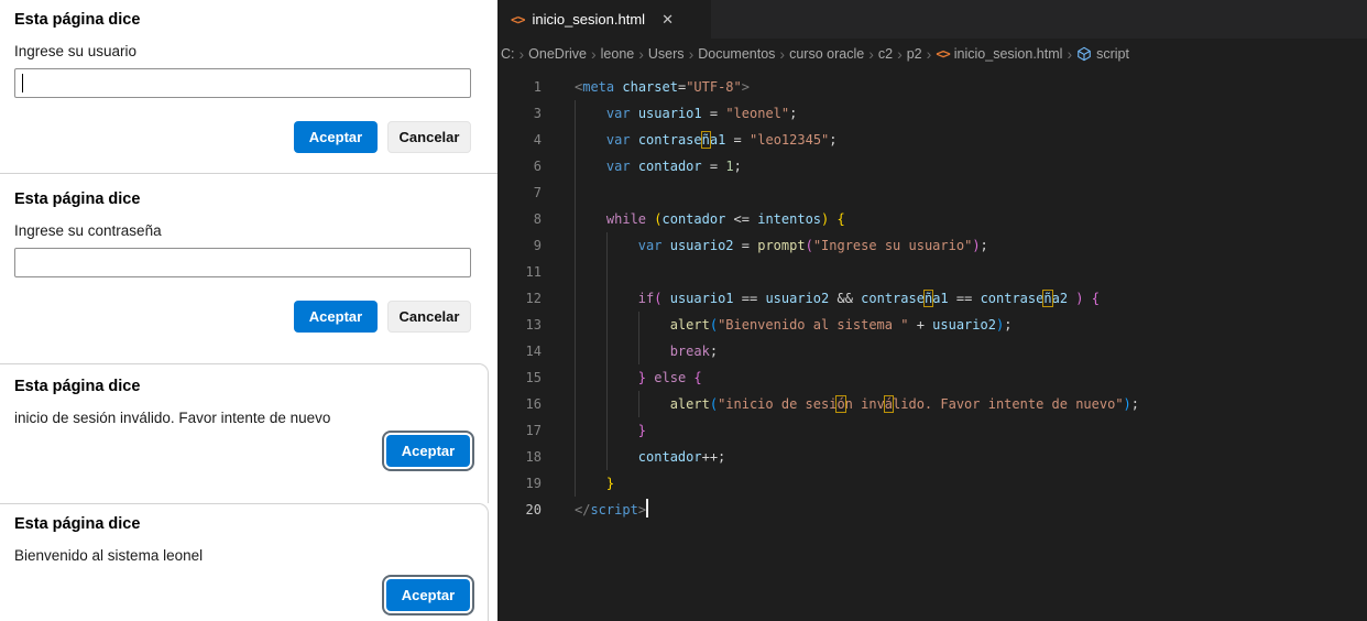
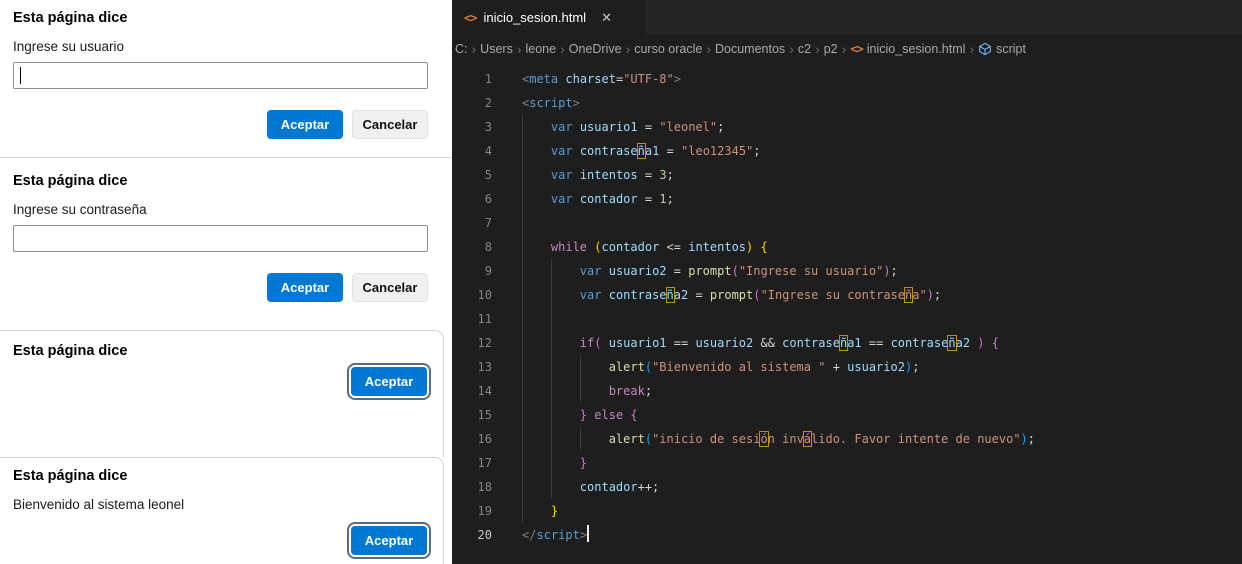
  Esta página dice
  Ingrese su usuario
  Aceptar
  Cancelar
  Esta página dice
  Ingrese su contraseña
  Aceptar
  Cancelar
  Esta página dice
- inicio de sesión inválido. Favor intente de nuevo
  Aceptar
  Esta página dice
  Bienvenido al sistema leonel
  Aceptar
  <>
  inicio_sesion.html
  ✕
  C:
  ›
- OneDrive
+ Users
  ›
  leone
  ›
- Users
+ OneDrive
  ›
- Documentos
+ curso oracle
  ›
- curso oracle
+ Documentos
  ›
  c2
  ›
  p2
  ›
  <>
  inicio_sesion.html
  ›
  script
  1
  <meta charset="UTF-8">
+ 2
+ <script>
  3
  var usuario1 = "leonel";
  4
  var contraseña1 = "leo12345";
+ 5
+ var intentos = 3;
  6
  var contador = 1;
  7
  8
  while (contador <= intentos) {
  9
  var usuario2 = prompt("Ingrese su usuario");
+ 10
+ var contraseña2 = prompt("Ingrese su contraseña");
  11
  12
  if( usuario1 == usuario2 && contraseña1 == contraseña2 ) {
  13
  alert("Bienvenido al sistema " + usuario2);
  14
  break;
  15
  } else {
  16
  alert("inicio de sesión inválido. Favor intente de nuevo");
  17
  }
  18
  contador++;
  19
  }
  20
  </script>
